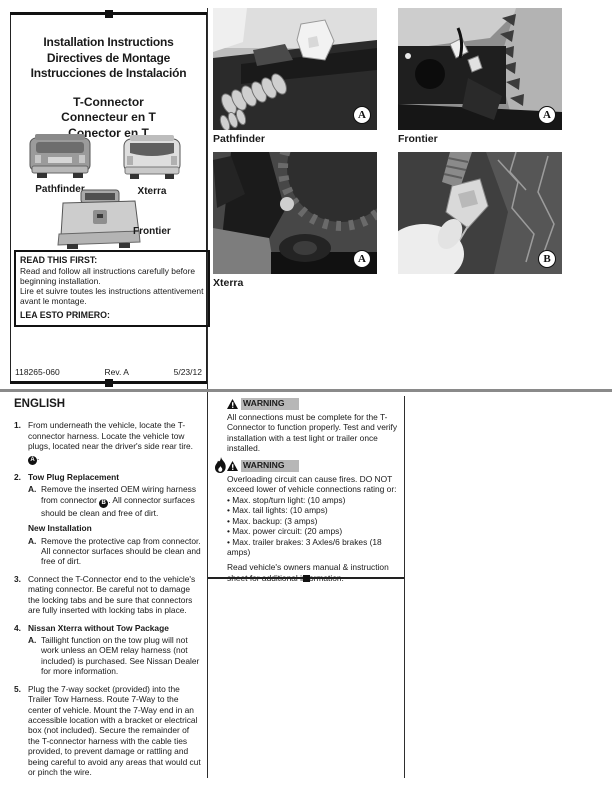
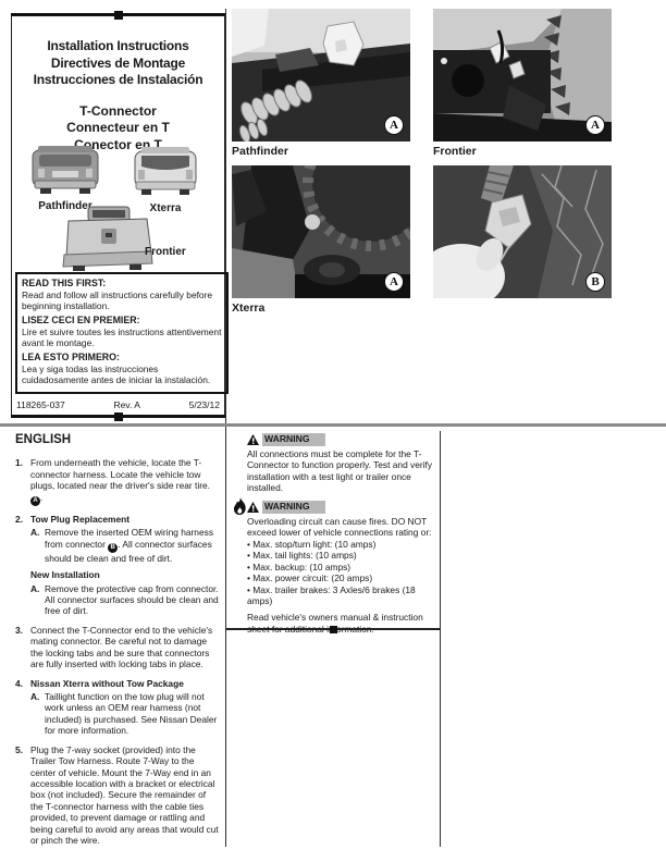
  Installation Instructions
  Directives de Montage
  Instrucciones de Instalación
  T-Connector
  Connecteur en T
  Conector en T
  Pathfinder
  Xterra
  Frontier
  READ THIS FIRST:
  Read and follow all instructions carefully before beginning installation.
+ LISEZ CECI EN PREMIER:
  Lire et suivre toutes les instructions attentivement avant le montage.
  LEA ESTO PRIMERO:
+ Lea y siga todas las instrucciones cuidadosamente antes de iniciar la instalación.
- 118265-060
+ 118265-037
  Rev. A
  5/23/12
  A
  Pathfinder
  A
  Frontier
  A
  Xterra
  B
  ENGLISH
  1.
  From underneath the vehicle, locate the T-connector harness. Locate the vehicle tow plugs, located near the driver's side rear tire..
  2.
  Tow Plug Replacement
  A.
  Remove the inserted OEM wiring harness from connector . All connector surfaces should be clean and free of dirt.
  New Installation
  A.
  Remove the protective cap from connector. All connector surfaces should be clean and free of dirt.
  3.
  Connect the T-Connector end to the vehicle's mating connector. Be careful not to damage the locking tabs and be sure that connectors are fully inserted with locking tabs in place.
  4.
  Nissan Xterra without Tow Package
  A.
- Taillight function on the tow plug will not work unless an OEM relay harness (not included) is purchased. See Nissan Dealer for more information.
+ Taillight function on the tow plug will not work unless an OEM rear harness (not included) is purchased. See Nissan Dealer for more information.
  5.
  Plug the 7-way socket (provided) into the Trailer Tow Harness. Route 7-Way to the center of vehicle. Mount the 7-Way end in an accessible location with a bracket or electrical box (not included). Secure the remainder of the T-connector harness with the cable ties provided, to prevent damage or rattling and being careful to avoid any areas that would cut or pinch the wire.
  WARNING
  All connections must be complete for the T-Connector to function properly. Test and verify installation with a test light or trailer once installed.
  WARNING
  Overloading circuit can cause fires. DO NOT exceed lower of vehicle connections rating or:
  Max. stop/turn light: (10 amps)
  Max. tail lights: (10 amps)
- Max. backup: (3 amps)
+ Max. backup: (10 amps)
  Max. power circuit: (20 amps)
  Max. trailer brakes: 3 Axles/6 brakes (18 amps)
